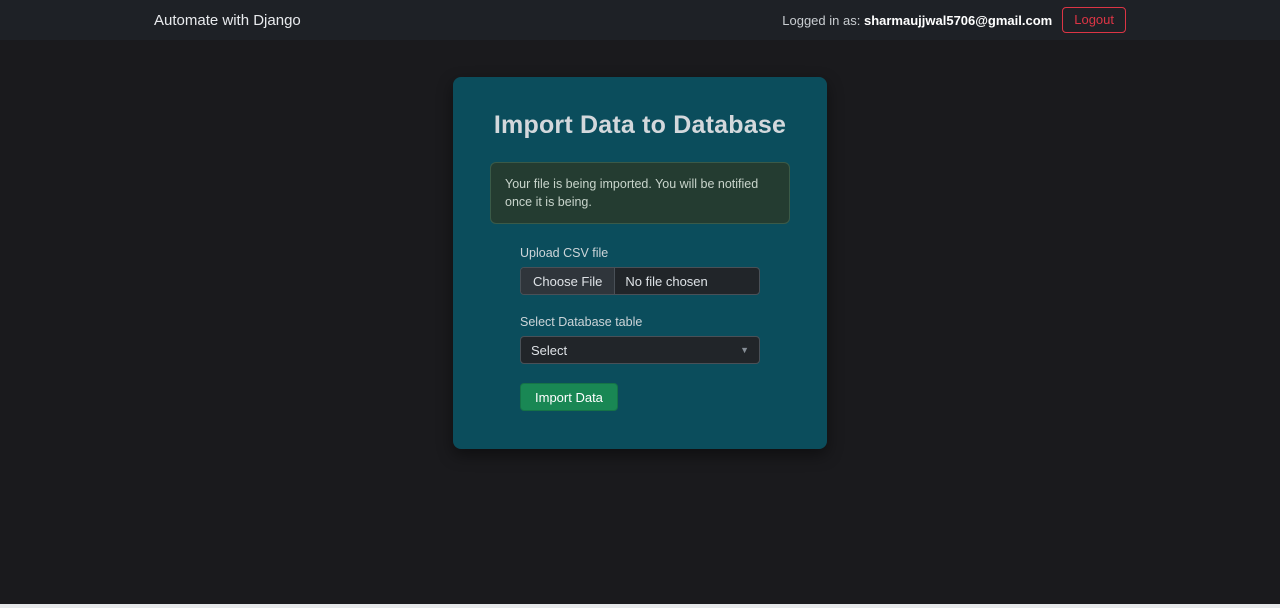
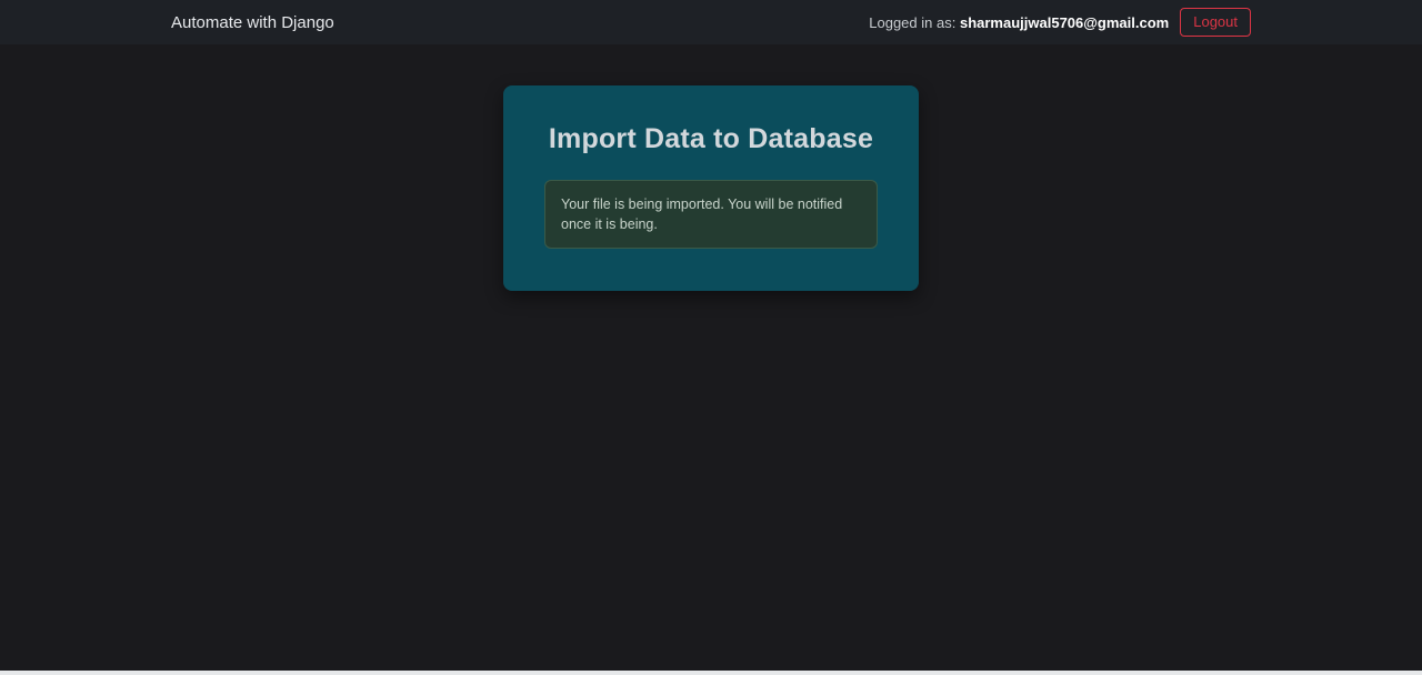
  Automate with Django
  Logged in as: sharmaujjwal5706@gmail.com
  Logout
  Import Data to Database
  Your file is being imported. You will be notified once it is being.
- Upload CSV file
- Choose File
- No file chosen
- Select Database table
- Select
- ▼
- Import Data
